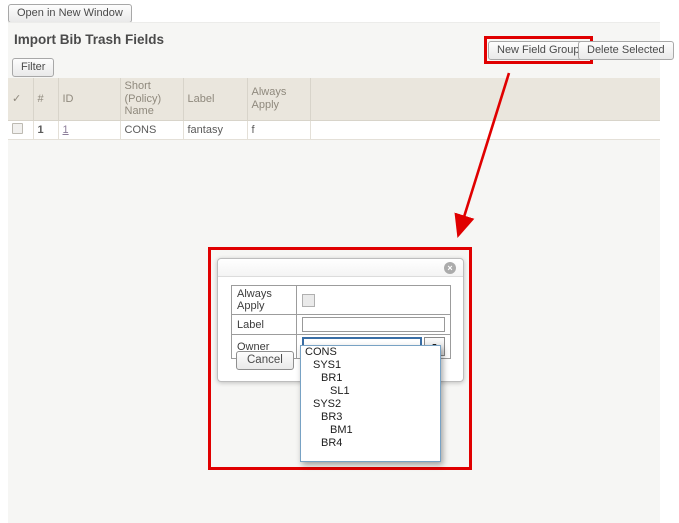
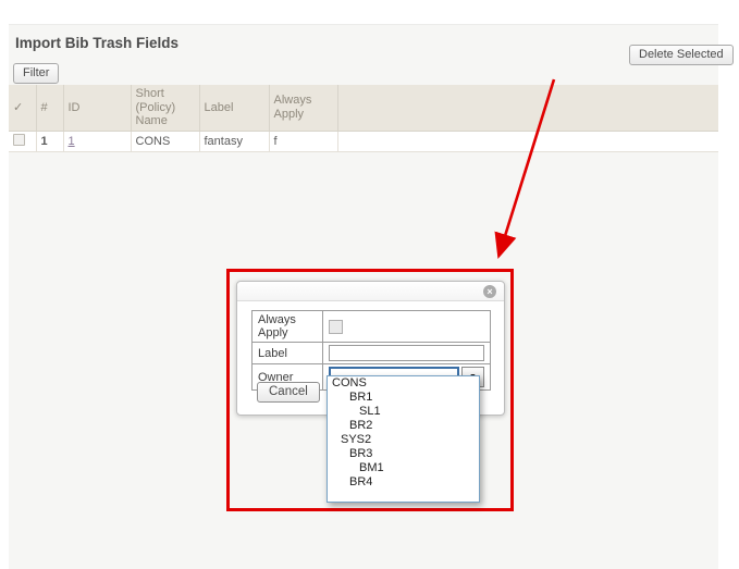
- Open in New Window
  Import Bib Trash Fields
  Filter
- New Field Group
  Delete Selected
  ✓	#	ID	Short (Policy) Name	Label	Always Apply
  	1	1	CONS	fantasy	f
  ×
  Always Apply
  Label
  Owner
  Cancel
  CONS
- SYS1
  BR1
  SL1
+ BR2
  SYS2
  BR3
  BM1
  BR4
